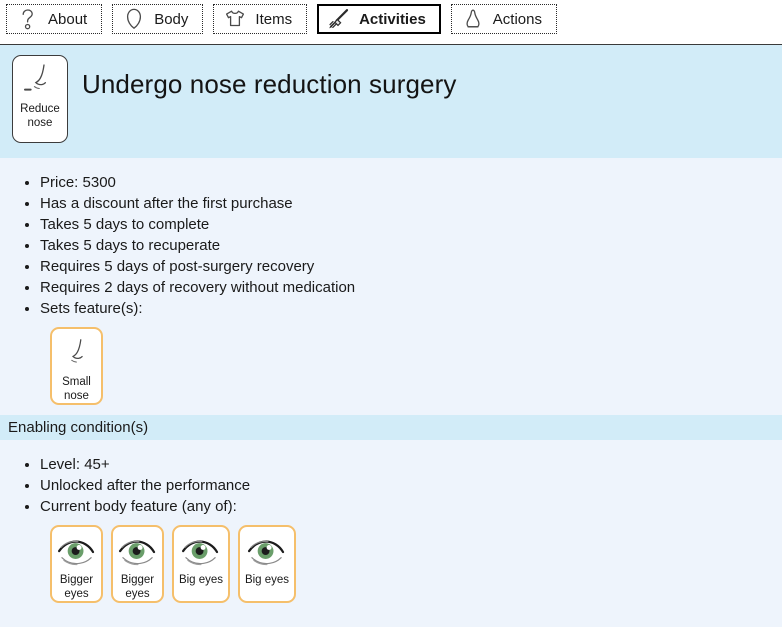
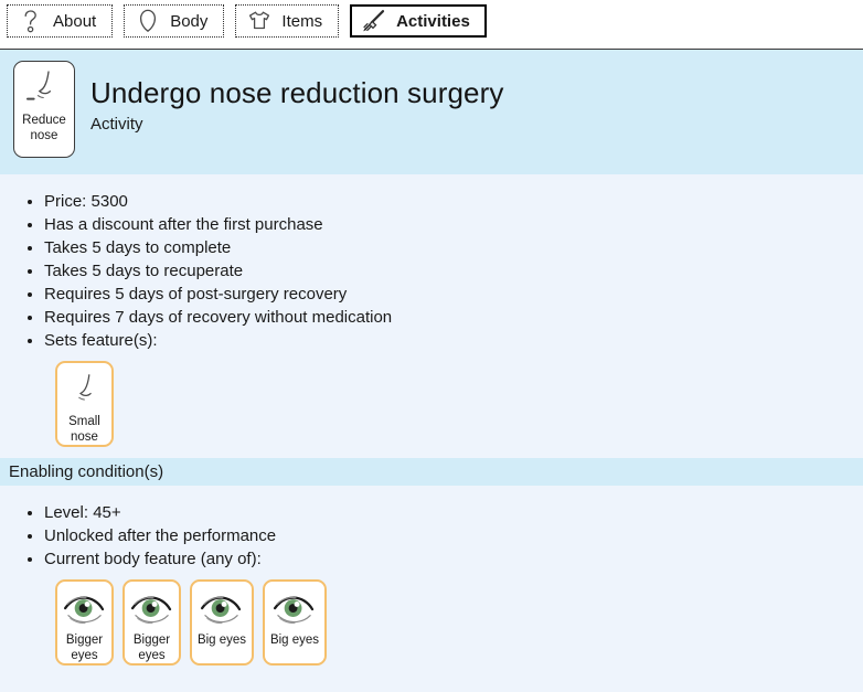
  About
  Body
  Items
  Activities
- Actions
  Reduce
  nose
  Undergo nose reduction surgery
+ Activity
  Price: 5300
  Has a discount after the first purchase
  Takes 5 days to complete
  Takes 5 days to recuperate
  Requires 5 days of post-surgery recovery
- Requires 2 days of recovery without medication
+ Requires 7 days of recovery without medication
  Sets feature(s):
  Small
  nose
  Enabling condition(s)
  Level: 45+
  Unlocked after the performance
  Current body feature (any of):
  Bigger
  eyes
  Bigger
  eyes
  Big eyes
  Big eyes
